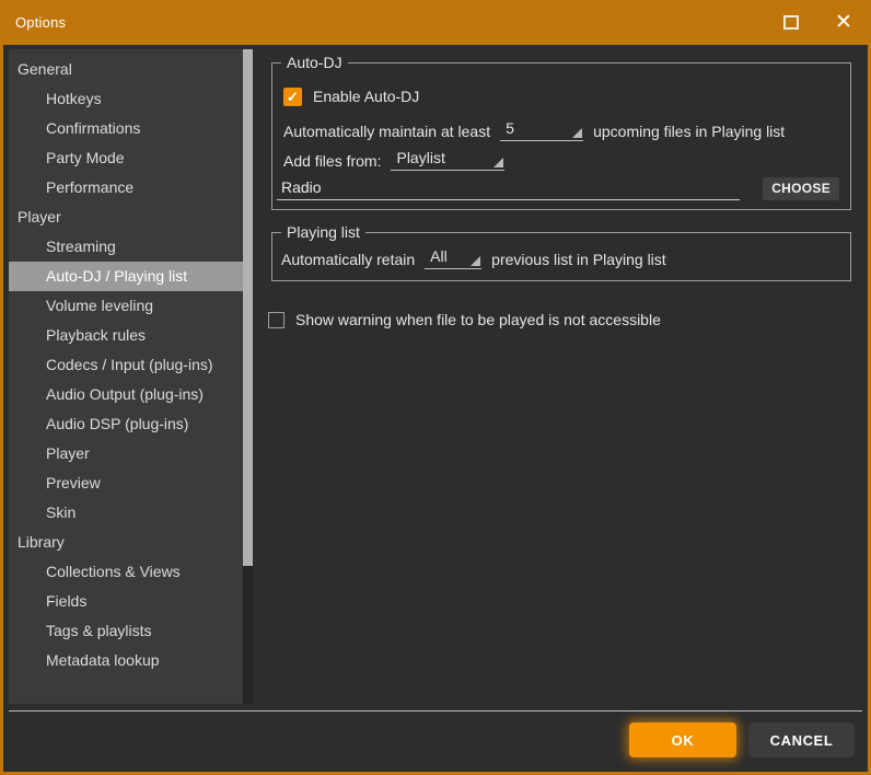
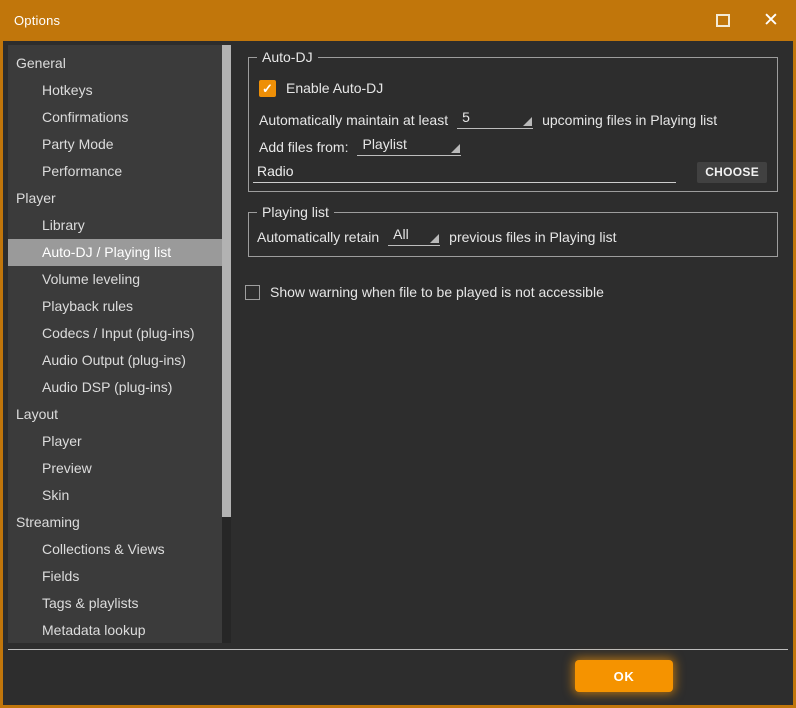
  Options
  ✕
  General
  Hotkeys
  Confirmations
  Party Mode
  Performance
  Player
- Streaming
+ Library
  Auto-DJ / Playing list
  Volume leveling
  Playback rules
  Codecs / Input (plug-ins)
  Audio Output (plug-ins)
  Audio DSP (plug-ins)
+ Layout
  Player
  Preview
  Skin
- Library
+ Streaming
  Collections & Views
  Fields
  Tags & playlists
  Metadata lookup
  Auto-DJ
  ✓
  Enable Auto-DJ
  Automatically maintain at least
  5
  upcoming files in Playing list
  Add files from:
  Playlist
  Radio
  CHOOSE
  Playing list
  Automatically retain
  All
- previous list in Playing list
+ previous files in Playing list
  Show warning when file to be played is not accessible
  OK
- CANCEL
